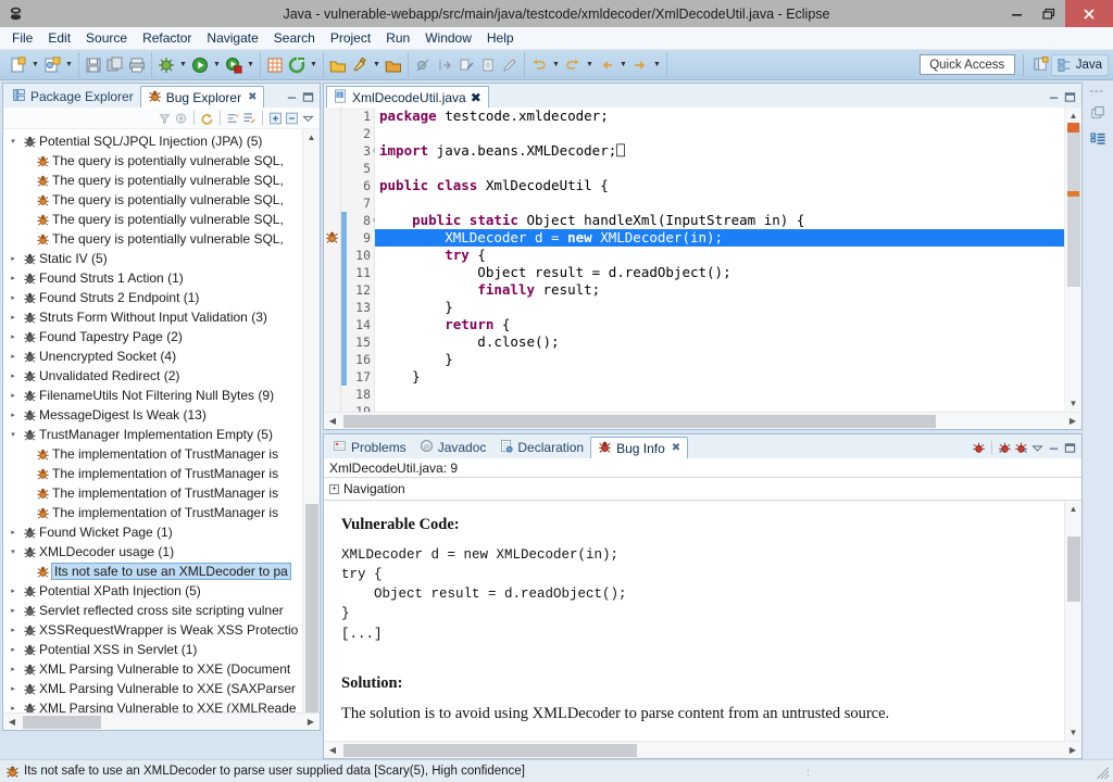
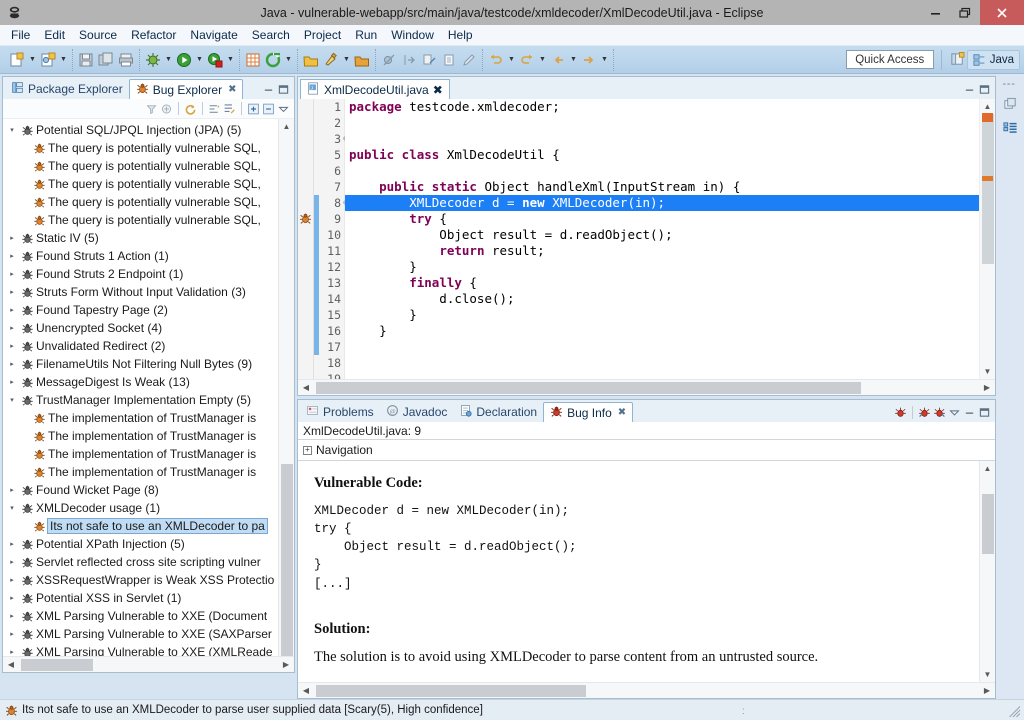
  Java - vulnerable-webapp/src/main/java/testcode/xmldecoder/XmlDecodeUtil.java - Eclipse
  File
  Edit
  Source
  Refactor
  Navigate
  Search
  Project
  Run
  Window
  Help
  Quick Access
  Java
  Package Explorer
  Bug Explorer
  ✖
  Potential SQL/JPQL Injection (JPA) (5)
  The query is potentially vulnerable SQL,
  The query is potentially vulnerable SQL,
  The query is potentially vulnerable SQL,
  The query is potentially vulnerable SQL,
  The query is potentially vulnerable SQL,
  Static IV (5)
  Found Struts 1 Action (1)
  Found Struts 2 Endpoint (1)
  Struts Form Without Input Validation (3)
  Found Tapestry Page (2)
  Unencrypted Socket (4)
  Unvalidated Redirect (2)
  FilenameUtils Not Filtering Null Bytes (9)
  MessageDigest Is Weak (13)
  TrustManager Implementation Empty (5)
  The implementation of TrustManager is
  The implementation of TrustManager is
  The implementation of TrustManager is
  The implementation of TrustManager is
- Found Wicket Page (1)
+ Found Wicket Page (8)
  XMLDecoder usage (1)
  Its not safe to use an XMLDecoder to pa
  Potential XPath Injection (5)
  Servlet reflected cross site scripting vulner
  XSSRequestWrapper is Weak XSS Protectio
  Potential XSS in Servlet (1)
  XML Parsing Vulnerable to XXE (Document
  XML Parsing Vulnerable to XXE (SAXParser
  XML Parsing Vulnerable to XXE (XMLReade
  ▲
  ◀
  ▶
  XmlDecodeUtil.java
  ✖
  1
  2
  3
  5
  6
  7
  8
  9
  10
  11
  12
  13
  14
  15
  16
  17
  18
  package testcode.xmldecoder;
- import java.beans.XMLDecoder;⎕
  public class XmlDecodeUtil {
  public static Object handleXml(InputStream in) {
  XMLDecoder d = new XMLDecoder(in);
  try {
  Object result = d.readObject();
- finally result;
+ return result;
  }
- return {
+ finally {
  d.close();
  }
  }
  ▲
  ▼
  ◀
  ▶
  Problems
  Javadoc
  Declaration
  Bug Info
  ✖
  XmlDecodeUtil.java: 9
  +
  Navigation
  Vulnerable Code:
  XMLDecoder d = new XMLDecoder(in);
  try {
  Object result = d.readObject();
  }
  [...]
  Solution:
  The solution is to avoid using XMLDecoder to parse content from an untrusted source.
  ▲
  ▼
  ◀
  ▶
  Its not safe to use an XMLDecoder to parse user supplied data [Scary(5), High confidence]
  :
